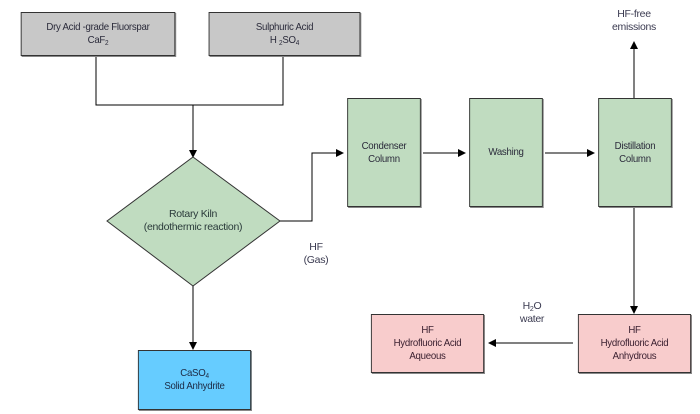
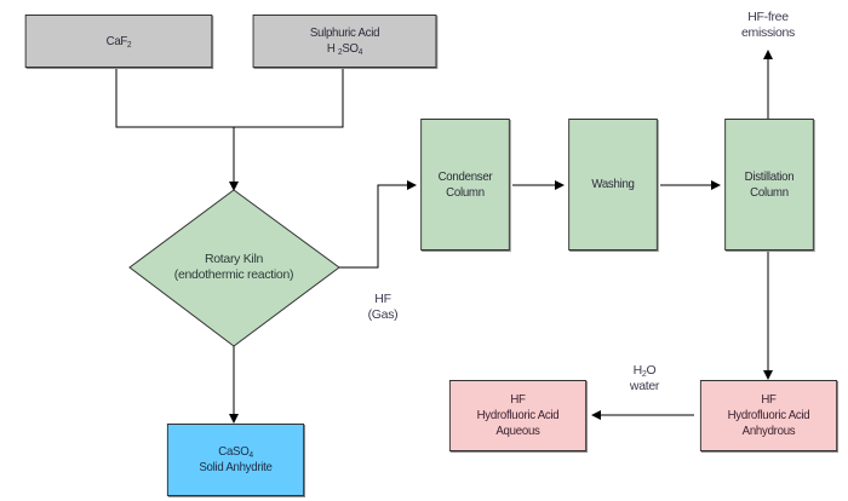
- Dry Acid -grade Fluorspar
  CaF
  Sulphuric Acid
  Rotary Kiln
  (endothermic reaction)
  HF
  (Gas)
  Condenser
  Column
  Washing
  Distillation
  Column
  HF-free
  emissions
  water
  HF
  Hydrofluoric Acid
  Anhydrous
  HF
  Hydrofluoric Acid
  Aqueous
  CaSO
  Solid Anhydrite
